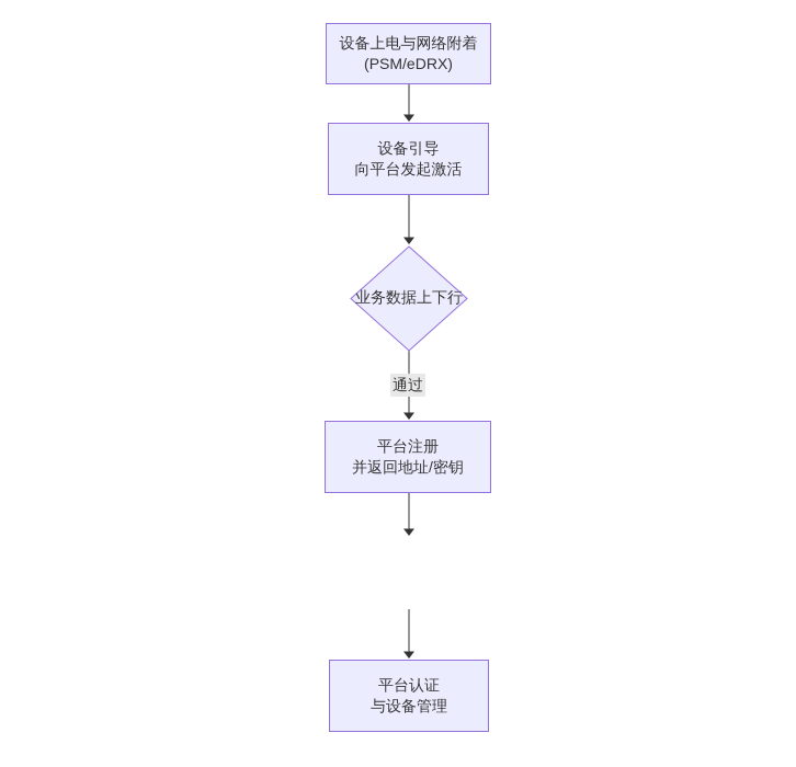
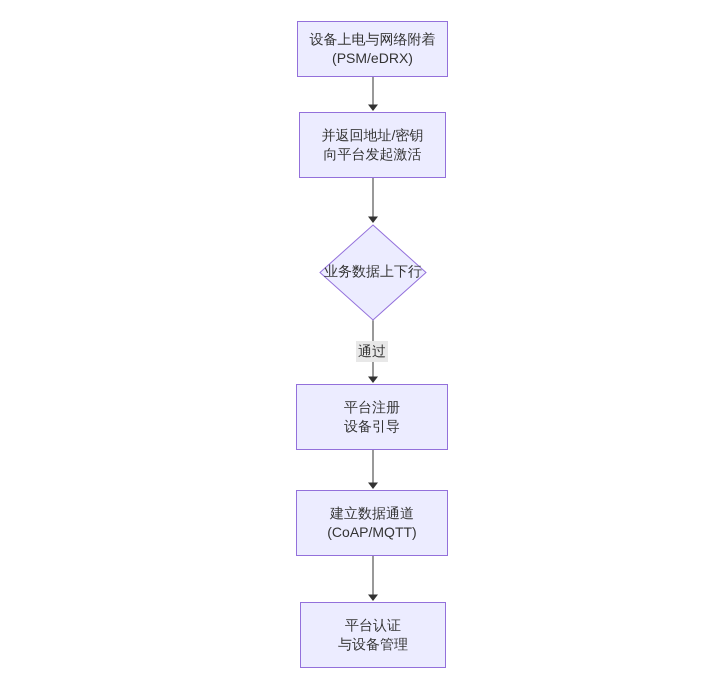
  设备上电与网络附着
  (PSM/eDRX)
- 设备引导
+ 并返回地址/密钥
  向平台发起激活
  业务数据上下行
  通过
  平台注册
- 并返回地址/密钥
+ 设备引导
+ 建立数据通道
+ (CoAP/MQTT)
  平台认证
  与设备管理
